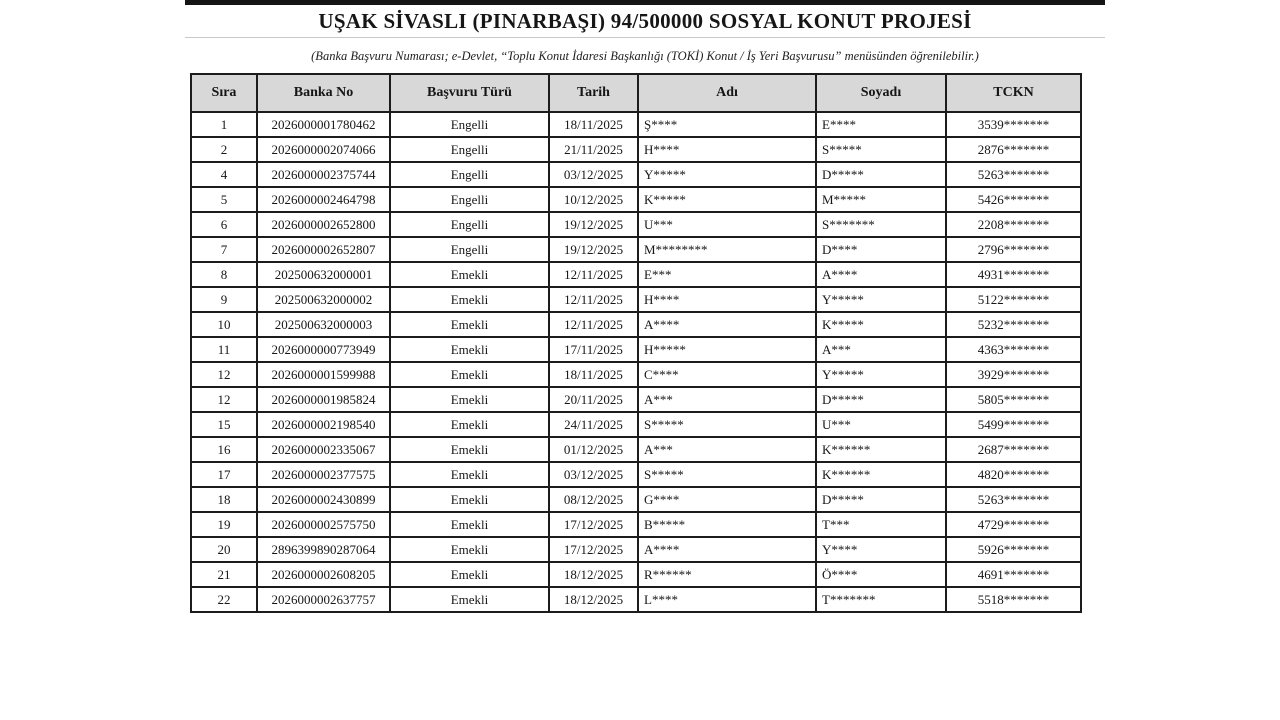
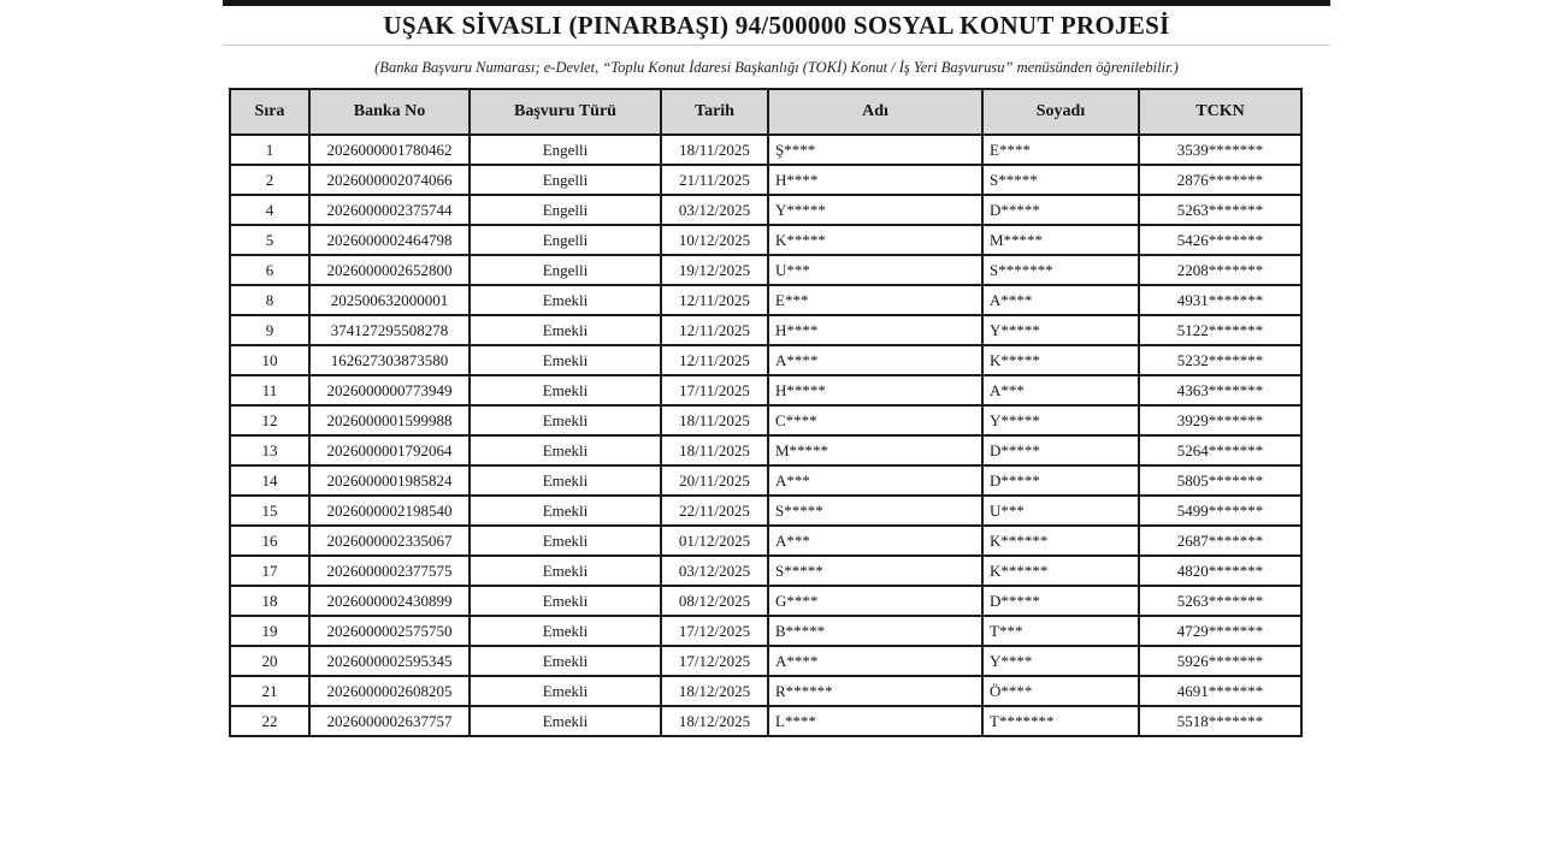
  UŞAK SİVASLI (PINARBAŞI) 94/500000 SOSYAL KONUT PROJESİ
  (Banka Başvuru Numarası; e-Devlet, “Toplu Konut İdaresi Başkanlığı (TOKİ) Konut / İş Yeri Başvurusu” menüsünden öğrenilebilir.)
  Sıra	Banka No	Başvuru Türü	Tarih	Adı	Soyadı	TCKN
  1	2026000001780462	Engelli	18/11/2025	Ş****	E****	3539*******
  2	2026000002074066	Engelli	21/11/2025	H****	S*****	2876*******
  4	2026000002375744	Engelli	03/12/2025	Y*****	D*****	5263*******
  5	2026000002464798	Engelli	10/12/2025	K*****	M*****	5426*******
  6	2026000002652800	Engelli	19/12/2025	U***	S*******	2208*******
- 7	2026000002652807	Engelli	19/12/2025	M********	D****	2796*******
  8	202500632000001	Emekli	12/11/2025	E***	A****	4931*******
- 9	202500632000002	Emekli	12/11/2025	H****	Y*****	5122*******
+ 9	374127295508278	Emekli	12/11/2025	H****	Y*****	5122*******
- 10	202500632000003	Emekli	12/11/2025	A****	K*****	5232*******
+ 10	162627303873580	Emekli	12/11/2025	A****	K*****	5232*******
  11	2026000000773949	Emekli	17/11/2025	H*****	A***	4363*******
  12	2026000001599988	Emekli	18/11/2025	C****	Y*****	3929*******
+ 13	2026000001792064	Emekli	18/11/2025	M*****	D*****	5264*******
- 12	2026000001985824	Emekli	20/11/2025	A***	D*****	5805*******
+ 14	2026000001985824	Emekli	20/11/2025	A***	D*****	5805*******
- 15	2026000002198540	Emekli	24/11/2025	S*****	U***	5499*******
+ 15	2026000002198540	Emekli	22/11/2025	S*****	U***	5499*******
  16	2026000002335067	Emekli	01/12/2025	A***	K******	2687*******
  17	2026000002377575	Emekli	03/12/2025	S*****	K******	4820*******
  18	2026000002430899	Emekli	08/12/2025	G****	D*****	5263*******
  19	2026000002575750	Emekli	17/12/2025	B*****	T***	4729*******
- 20	2896399890287064	Emekli	17/12/2025	A****	Y****	5926*******
+ 20	2026000002595345	Emekli	17/12/2025	A****	Y****	5926*******
  21	2026000002608205	Emekli	18/12/2025	R******	Ö****	4691*******
  22	2026000002637757	Emekli	18/12/2025	L****	T*******	5518*******
